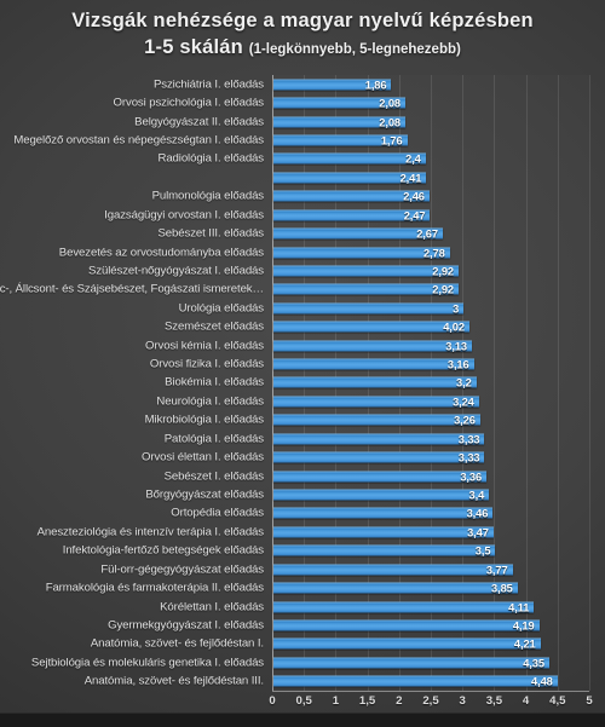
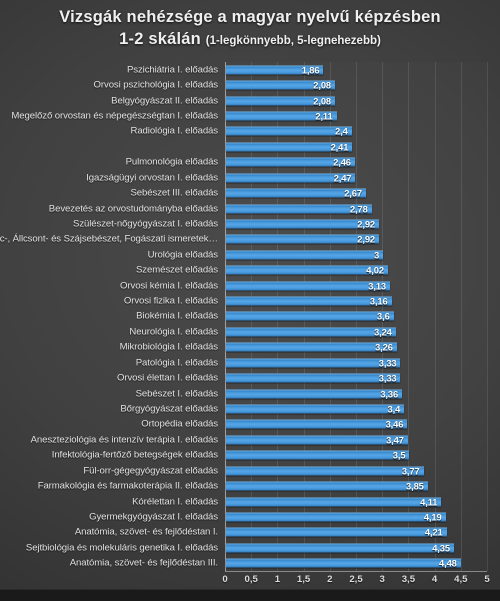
  Vizsgák nehézsége a magyar nyelvű képzésben
- 1-5 skálán (1-legkönnyebb, 5-legnehezebb)
+ 1-2 skálán (1-legkönnyebb, 5-legnehezebb)
  Pszichiátria I. előadás
  1,86
  Orvosi pszichológia I. előadás
  2,08
  Belgyógyászat II. előadás
  2,08
  Megelőző orvostan és népegészségtan I. előadás
- 1,76
+ 2,11
  Radiológia I. előadás
  2,4
  2,41
  Pulmonológia előadás
  2,46
  Igazságügyi orvostan I. előadás
  2,47
  Sebészet III. előadás
  2,67
  Bevezetés az orvostudományba előadás
  2,78
  Szülészet-nőgyógyászat I. előadás
  2,92
  c-, Állcsont- és Szájsebészet, Fogászati ismeretek…
  2,92
  Urológia előadás
  3
  Szemészet előadás
  4,02
  Orvosi kémia I. előadás
  3,13
  Orvosi fizika I. előadás
  3,16
  Biokémia I. előadás
- 3,2
+ 3,6
  Neurológia I. előadás
  3,24
  Mikrobiológia I. előadás
  3,26
  Patológia I. előadás
  3,33
  Orvosi élettan I. előadás
  3,33
  Sebészet I. előadás
  3,36
  Bőrgyógyászat előadás
  3,4
  Ortopédia előadás
  3,46
  Aneszteziológia és intenzív terápia I. előadás
  3,47
  Infektológia-fertőző betegségek előadás
  3,5
  Fül-orr-gégegyógyászat előadás
  3,77
  Farmakológia és farmakoterápia II. előadás
  3,85
  Kórélettan I. előadás
  4,11
  Gyermekgyógyászat I. előadás
  4,19
  Anatómia, szövet- és fejlődéstan I.
  4,21
  Sejtbiológia és molekuláris genetika I. előadás
  4,35
  Anatómia, szövet- és fejlődéstan III.
  4,48
  0
  0,5
  1
  1,5
  2
  2,5
  3
  3,5
  4
  4,5
  5
